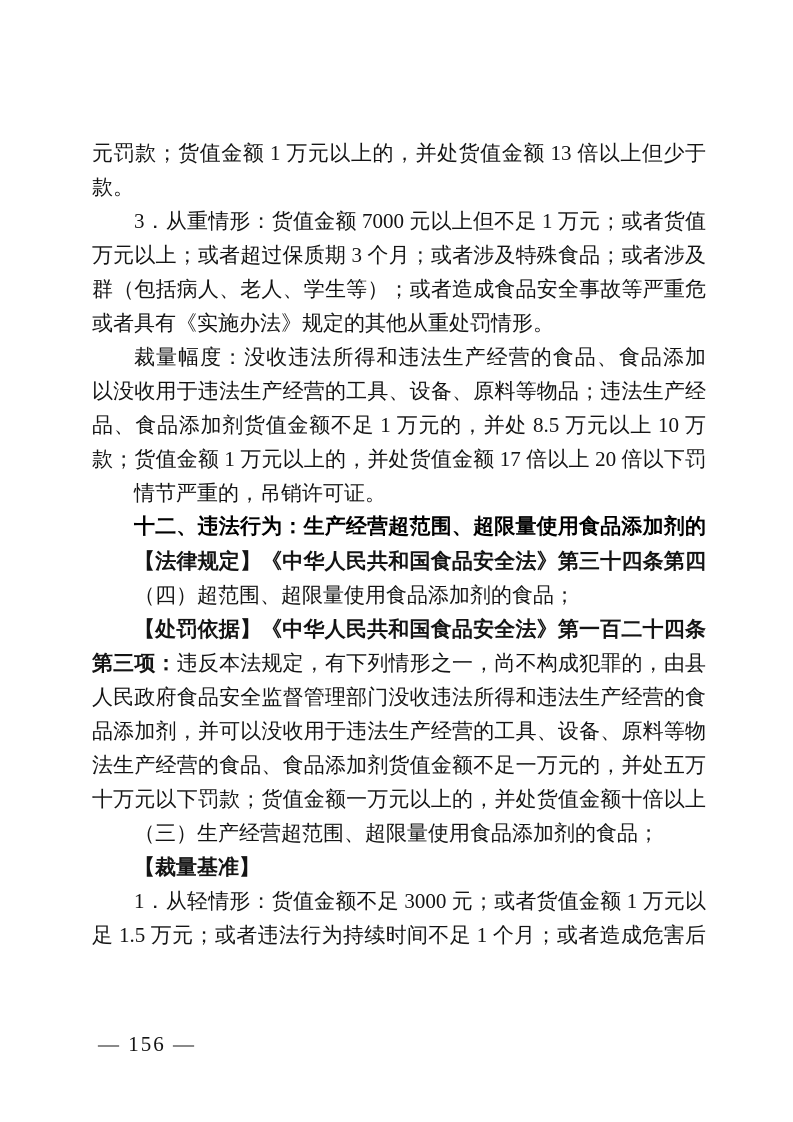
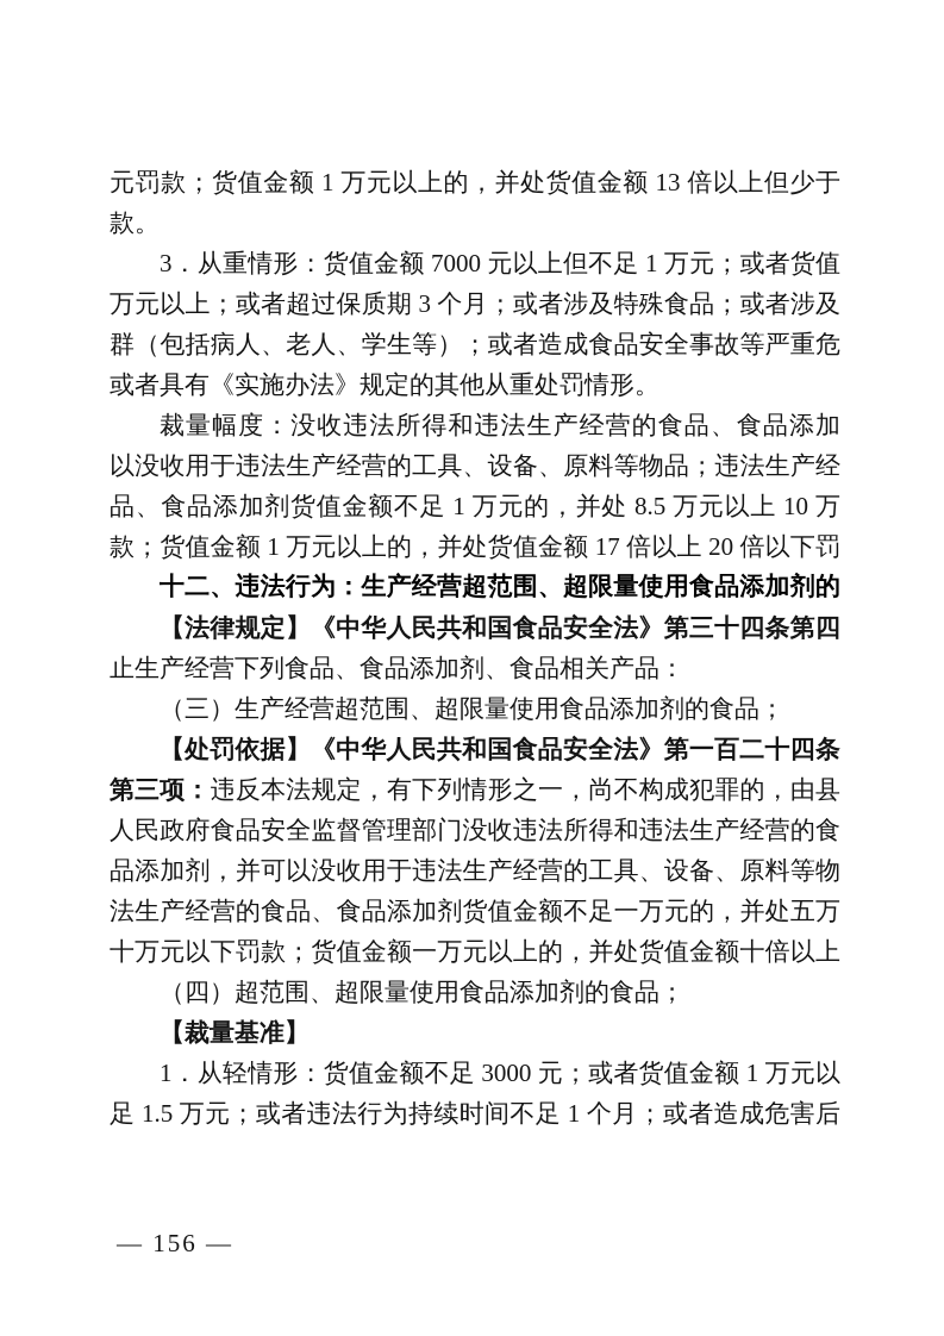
  元罚款；货值金额 1 万元以上的，并处货值金额 13 倍以上但少于
  款。
  3．从重情形：货值金额 7000 元以上但不足 1 万元；或者货值
  万元以上；或者超过保质期 3 个月；或者涉及特殊食品；或者涉及
  群（包括病人、老人、学生等）；或者造成食品安全事故等严重危
  或者具有《实施办法》规定的其他从重处罚情形。
  裁量幅度：没收违法所得和违法生产经营的食品、食品添加
  以没收用于违法生产经营的工具、设备、原料等物品；违法生产经
  品、食品添加剂货值金额不足 1 万元的，并处 8.5 万元以上 10 万
  款；货值金额 1 万元以上的，并处货值金额 17 倍以上 20 倍以下罚
- 情节严重的，吊销许可证。
  十二、违法行为：生产经营超范围、超限量使用食品添加剂的
  【法律规定】《中华人民共和国食品安全法》第三十四条第四
+ 止生产经营下列食品、食品添加剂、食品相关产品：
- （四）超范围、超限量使用食品添加剂的食品；
+ （三）生产经营超范围、超限量使用食品添加剂的食品；
  【处罚依据】《中华人民共和国食品安全法》第一百二十四条
  第三项：违反本法规定，有下列情形之一，尚不构成犯罪的，由县
  人民政府食品安全监督管理部门没收违法所得和违法生产经营的食
  品添加剂，并可以没收用于违法生产经营的工具、设备、原料等物
  法生产经营的食品、食品添加剂货值金额不足一万元的，并处五万
  十万元以下罚款；货值金额一万元以上的，并处货值金额十倍以上
- （三）生产经营超范围、超限量使用食品添加剂的食品；
+ （四）超范围、超限量使用食品添加剂的食品；
  【裁量基准】
  1．从轻情形：货值金额不足 3000 元；或者货值金额 1 万元以
  足 1.5 万元；或者违法行为持续时间不足 1 个月；或者造成危害后
  — 156 —
